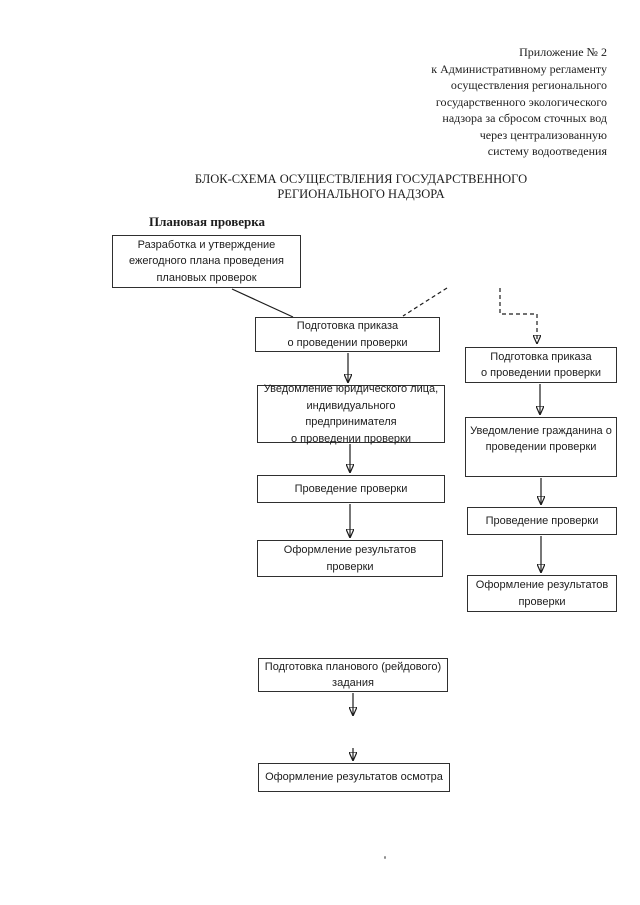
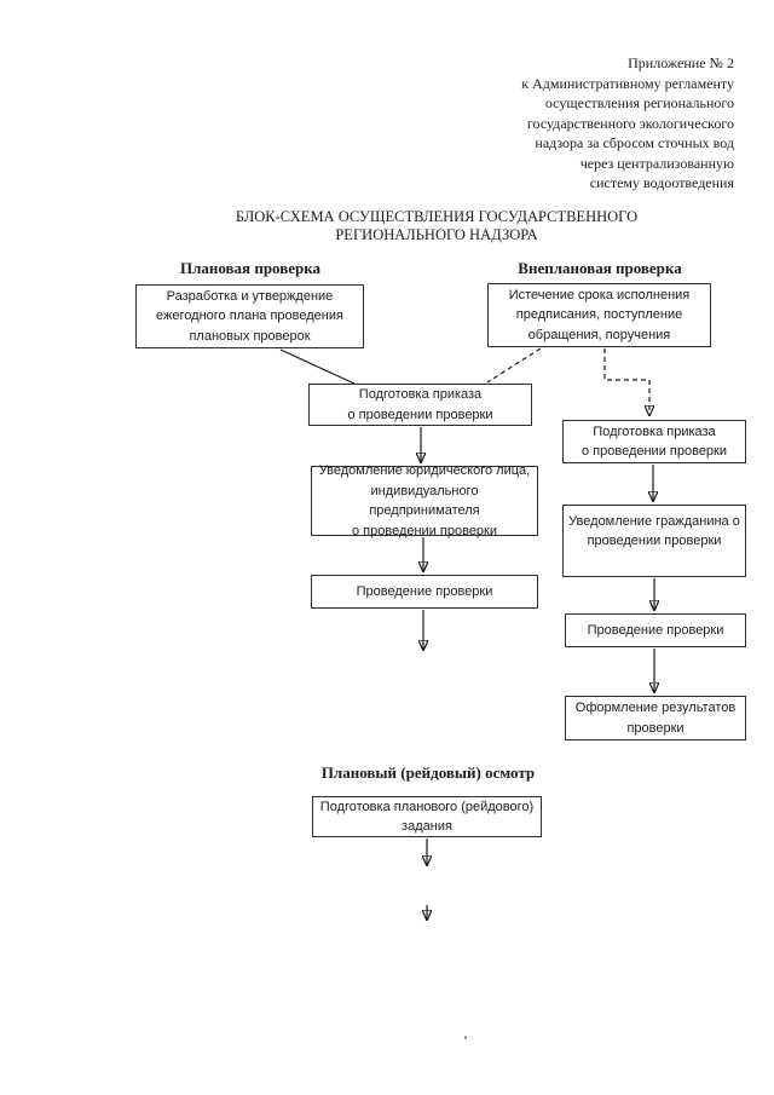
  Приложение № 2
  к Административному регламенту
  осуществления регионального
  государственного экологического
  надзора за сбросом сточных вод
  через централизованную
  систему водоотведения
  БЛОК-СХЕМА ОСУЩЕСТВЛЕНИЯ ГОСУДАРСТВЕННОГО
  РЕГИОНАЛЬНОГО НАДЗОРА
  Плановая проверка
+ Внеплановая проверка
+ Плановый (рейдовый) осмотр
  Разработка и утверждение
  ежегодного плана проведения
  плановых проверок
+ Истечение срока исполнения
+ предписания, поступление
+ обращения, поручения
  Подготовка приказа
  о проведении проверки
  Уведомление юридического лица,
  индивидуального предпринимателя
  о проведении проверки
  Проведение проверки
- Оформление результатов проверки
  Подготовка приказа
  о проведении проверки
  Уведомление гражданина о
  проведении проверки
  Проведение проверки
  Оформление результатов
  проверки
  Подготовка планового (рейдового)
  задания
- Оформление результатов осмотра
